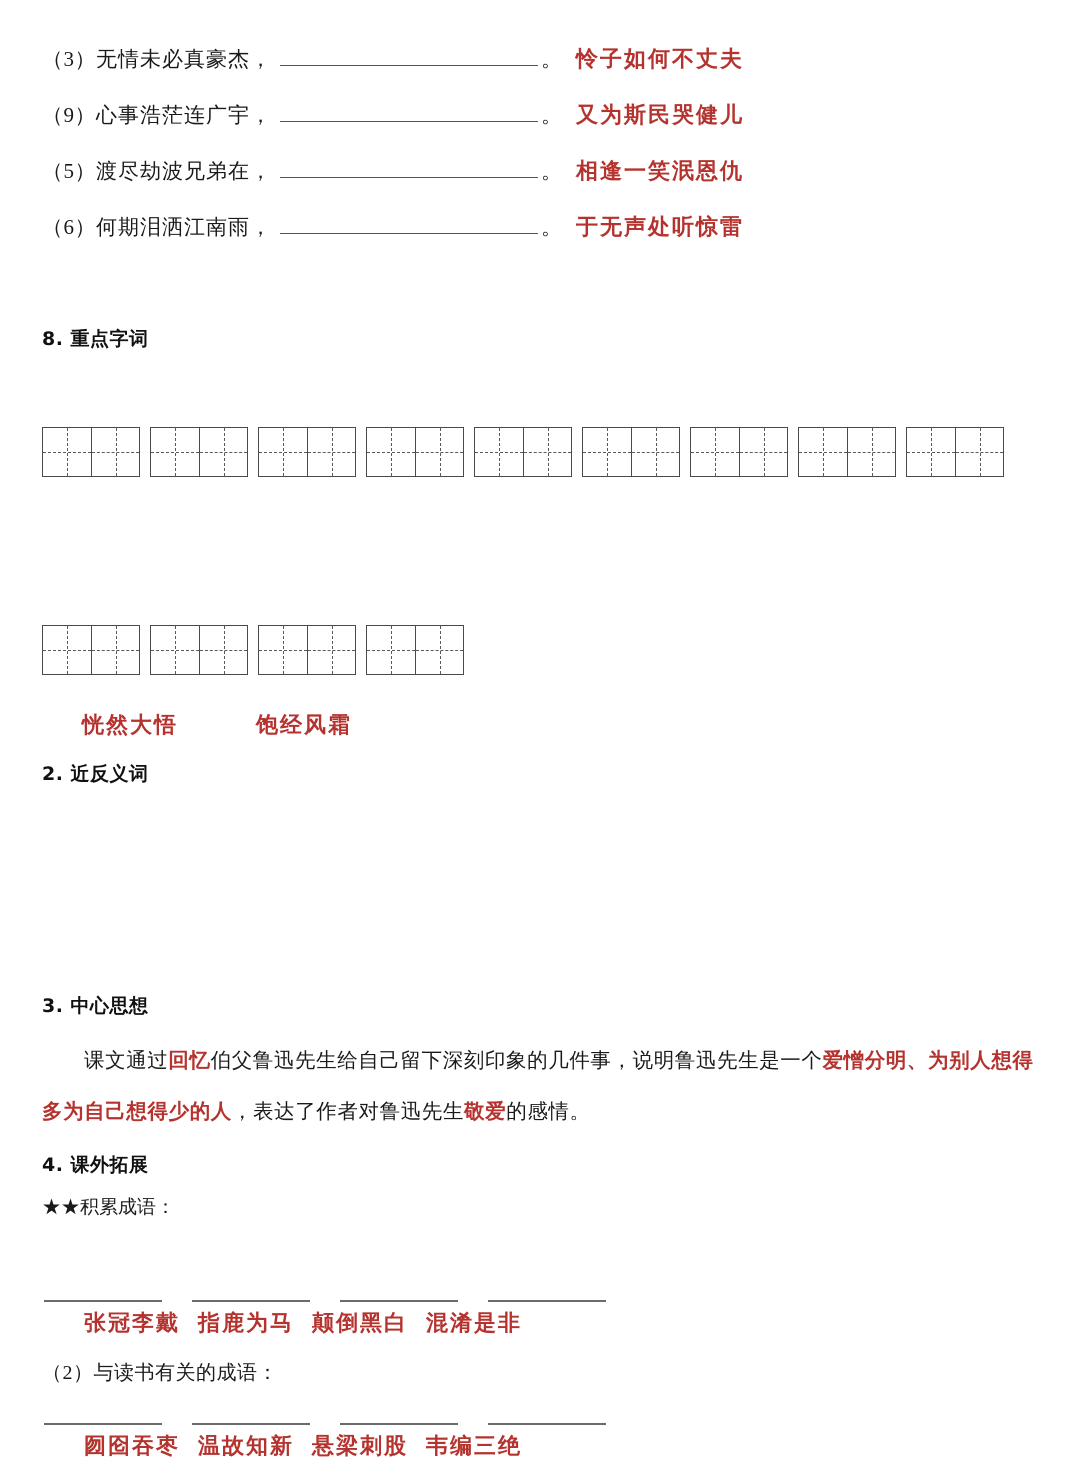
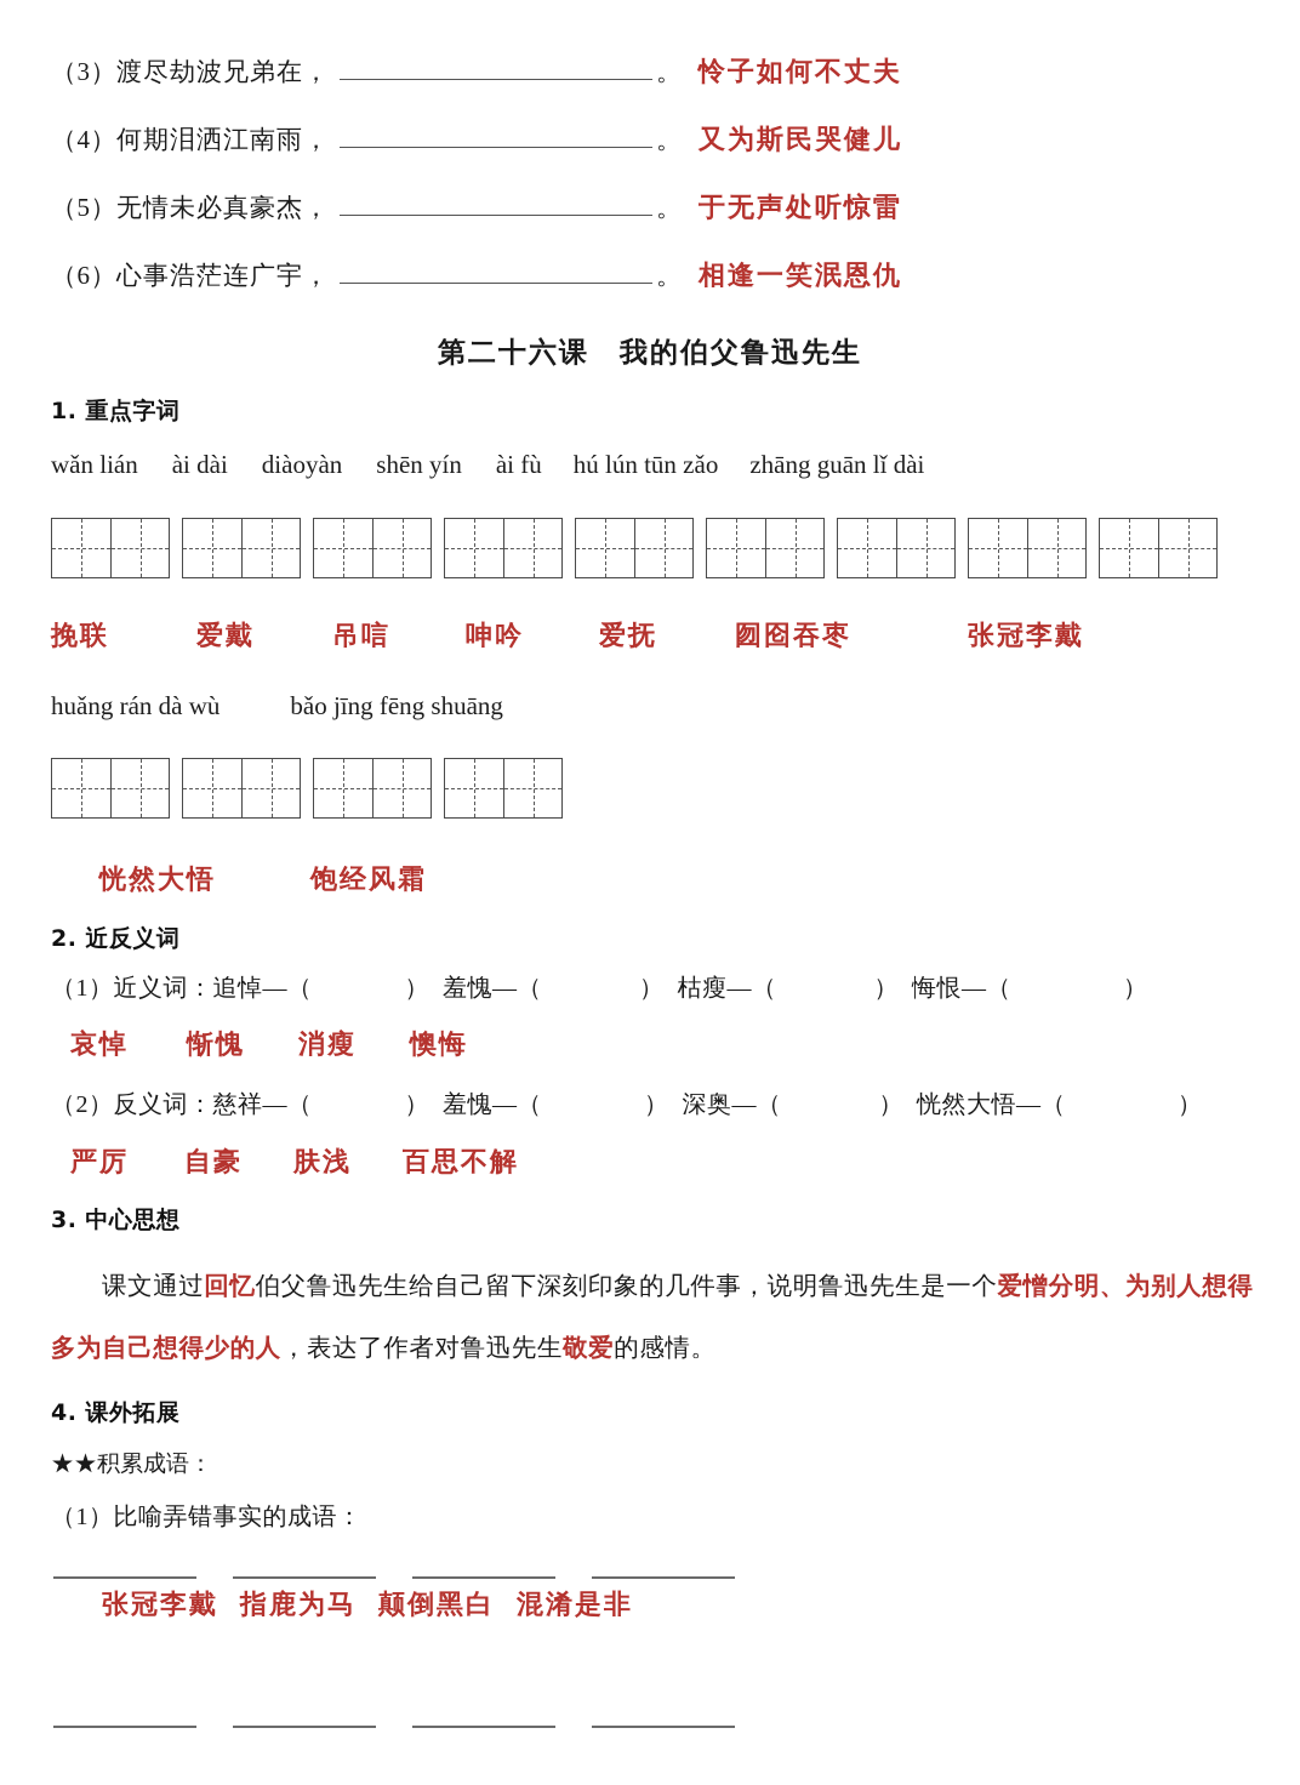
  （3）
- 无情未必真豪杰，
+ 渡尽劫波兄弟在，
  。
  怜子如何不丈夫
- （9）
+ （4）
- 心事浩茫连广宇，
+ 何期泪洒江南雨，
  。
  又为斯民哭健儿
  （5）
- 渡尽劫波兄弟在，
+ 无情未必真豪杰，
  。
- 相逢一笑泯恩仇
+ 于无声处听惊雷
  （6）
- 何期泪洒江南雨，
+ 心事浩茫连广宇，
  。
- 于无声处听惊雷
+ 相逢一笑泯恩仇
+ 第二十六课 我的伯父鲁迅先生
- 8. 重点字词
+ 1. 重点字词
+ wǎn lián ài dài diàoyàn shēn yín ài fù hú lún tūn zǎo zhāng guān lǐ dài
+ 挽联 爱戴 吊唁 呻吟 爱抚 囫囵吞枣 张冠李戴
+ huǎng rán dà wù bǎo jīng fēng shuāng
  恍然大悟 饱经风霜
  2. 近反义词
+ （1）近义词：追悼—（ ） 羞愧—（ ） 枯瘦—（ ） 悔恨—（ ）
+ 哀悼 惭愧 消瘦 懊悔
+ （2）反义词：慈祥—（ ） 羞愧—（ ） 深奥—（ ） 恍然大悟—（ ）
+ 严厉 自豪 肤浅 百思不解
  3. 中心思想
  课文通过回忆伯父鲁迅先生给自己留下深刻印象的几件事，说明鲁迅先生是一个爱憎分明、为别人想得多为自己想得少的人，表达了作者对鲁迅先生敬爱的感情。
  4. 课外拓展
  ★★积累成语：
+ （1）比喻弄错事实的成语：
  张冠李戴 指鹿为马 颠倒黑白 混淆是非
- （2）与读书有关的成语：
- 囫囵吞枣 温故知新 悬梁刺股 韦编三绝
